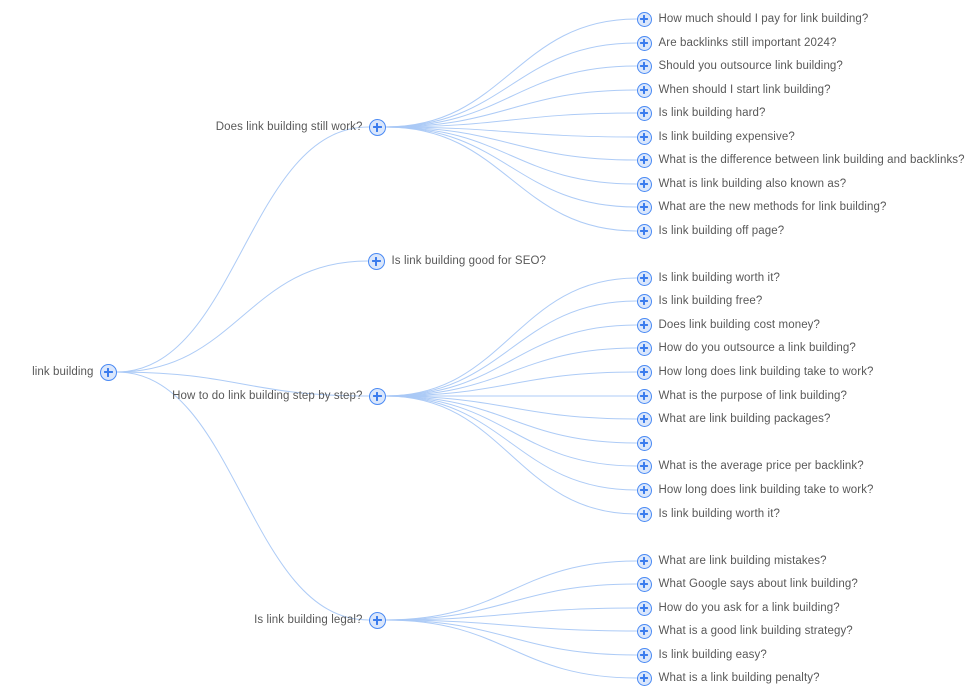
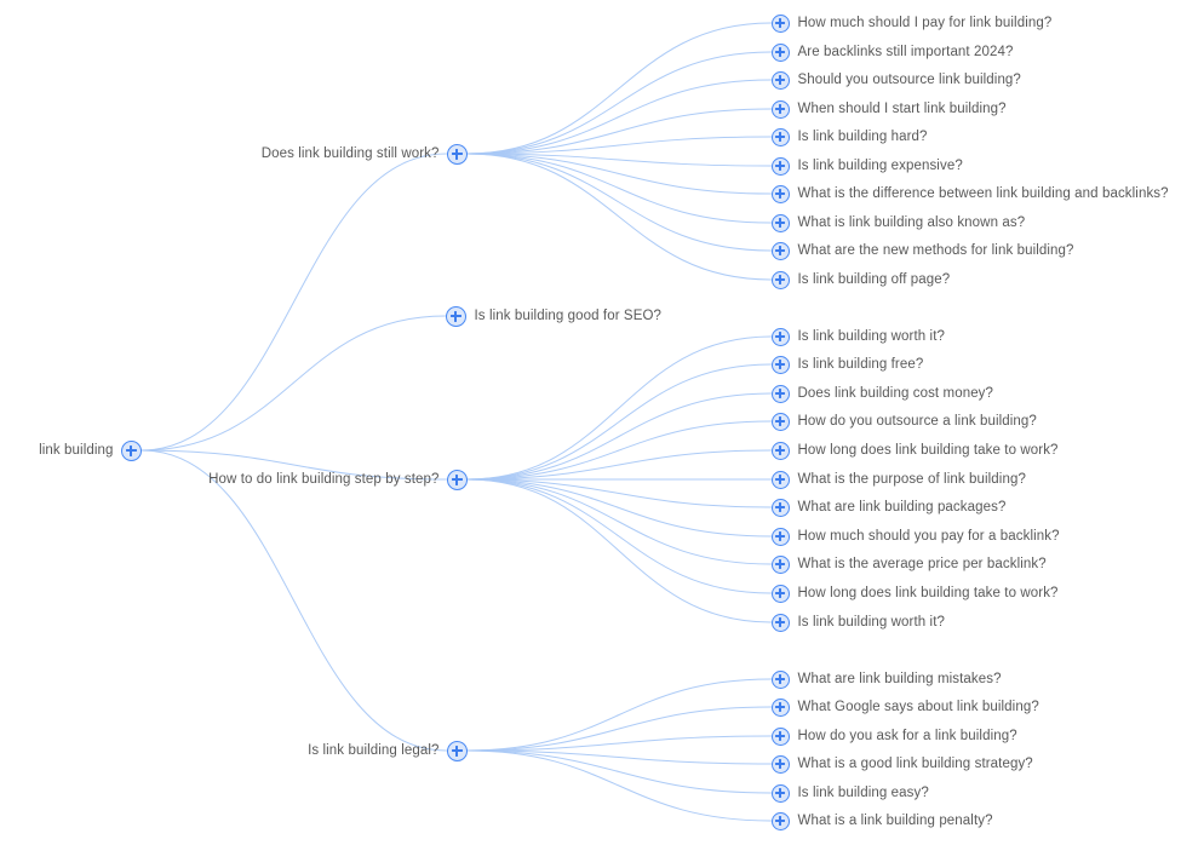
  link building
  Does link building still work?
  How much should I pay for link building?
  Are backlinks still important 2024?
  Should you outsource link building?
  When should I start link building?
  Is link building hard?
  Is link building expensive?
  What is the difference between link building and backlinks?
  What is link building also known as?
  What are the new methods for link building?
  Is link building off page?
  Is link building good for SEO?
  How to do link building step by step?
  Is link building worth it?
  Is link building free?
  Does link building cost money?
  How do you outsource a link building?
  How long does link building take to work?
  What is the purpose of link building?
  What are link building packages?
+ How much should you pay for a backlink?
  What is the average price per backlink?
  How long does link building take to work?
  Is link building worth it?
  Is link building legal?
  What are link building mistakes?
  What Google says about link building?
  How do you ask for a link building?
  What is a good link building strategy?
  Is link building easy?
  What is a link building penalty?
